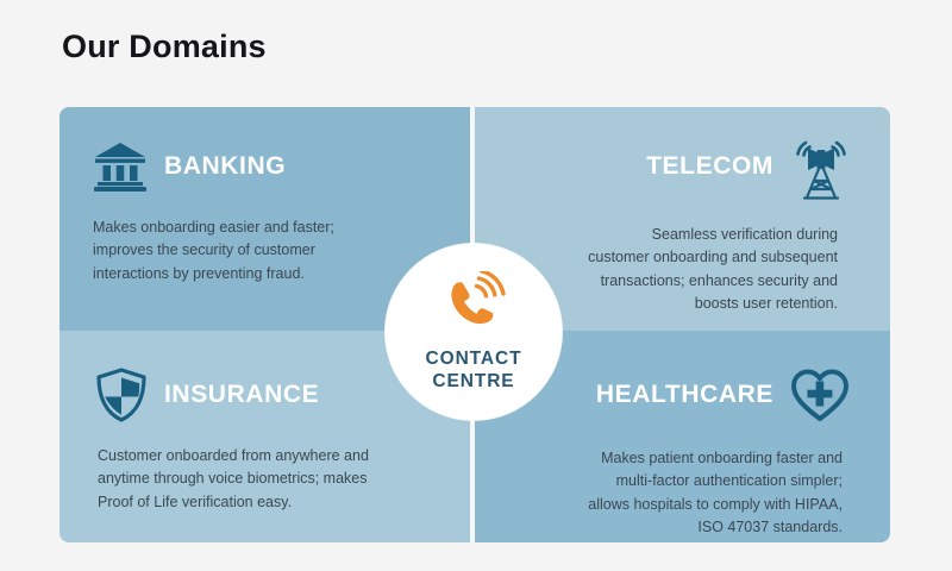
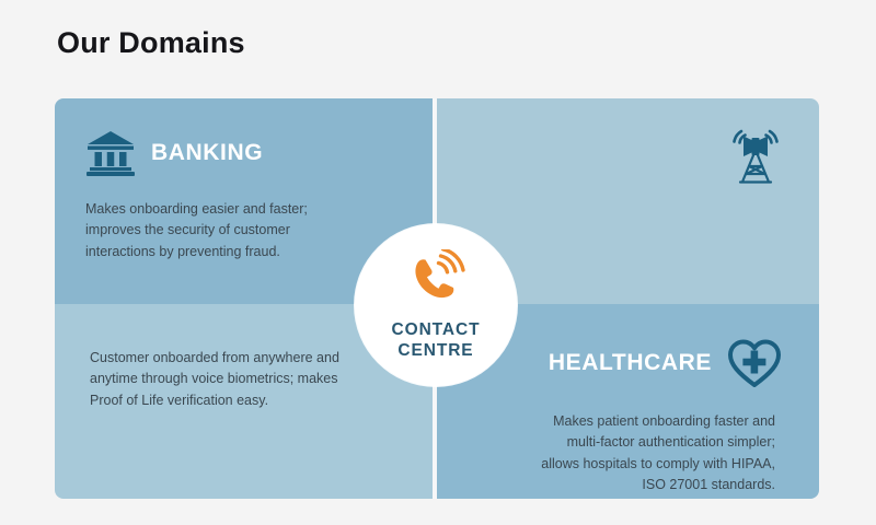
  Our Domains
  BANKING
  Makes onboarding easier and faster; improves the security of customer interactions by preventing fraud.
- TELECOM
- Seamless verification during customer onboarding and subsequent transactions; enhances security and boosts user retention.
- INSURANCE
  Customer onboarded from anywhere and anytime through voice biometrics; makes Proof of Life verification easy.
  HEALTHCARE
- Makes patient onboarding faster and multi-factor authentication simpler; allows hospitals to comply with HIPAA, ISO 47037 standards.
+ Makes patient onboarding faster and multi-factor authentication simpler; allows hospitals to comply with HIPAA, ISO 27001 standards.
  CONTACT
  CENTRE
